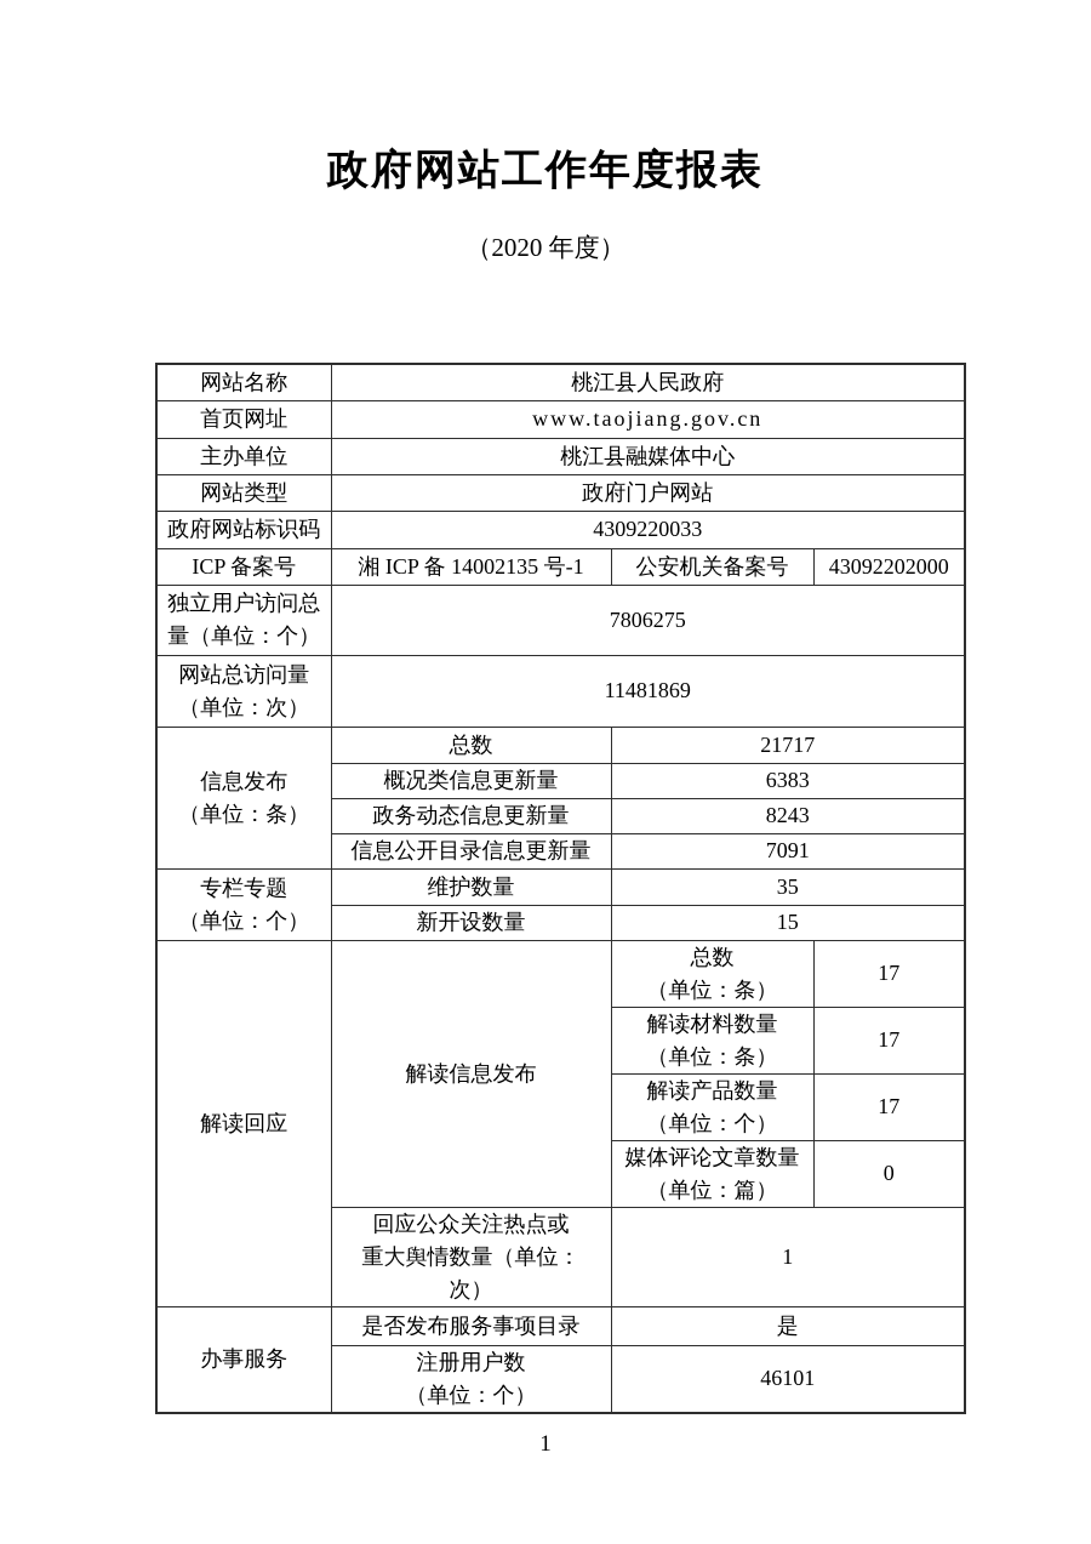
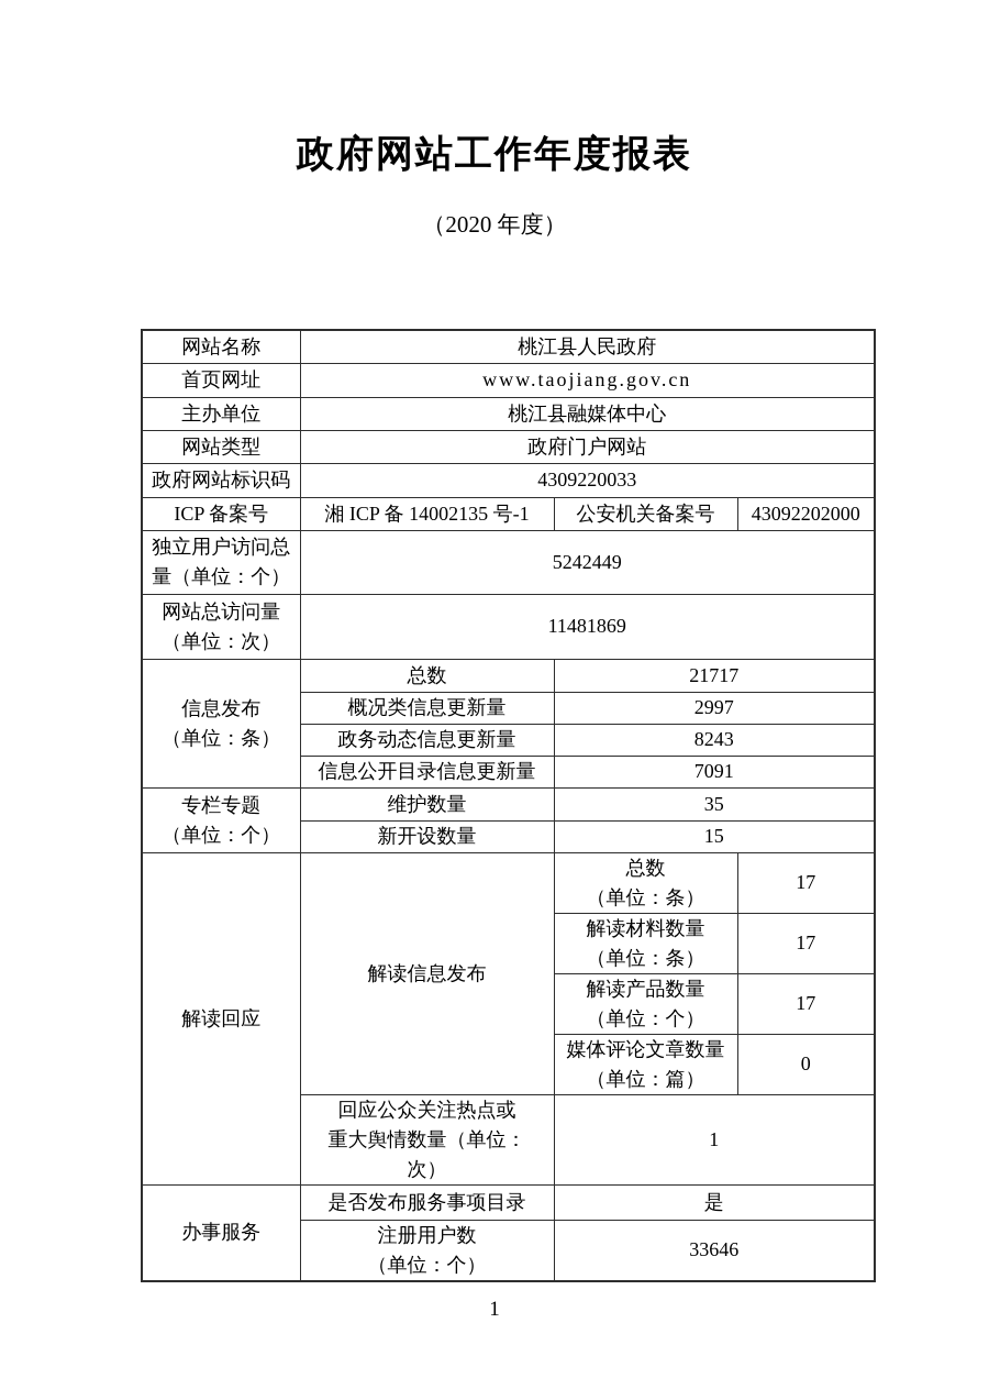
  政府网站工作年度报表
  （2020 年度）
  网站名称	桃江县人民政府
  首页网址	www.taojiang.gov.cn
  主办单位	桃江县融媒体中心
  网站类型	政府门户网站
  政府网站标识码	4309220033
  ICP 备案号	湘 ICP 备 14002135 号-1	公安机关备案号	43092202000
- 独立用户访问总 量（单位：个）	7806275
+ 独立用户访问总 量（单位：个）	5242449
  网站总访问量 （单位：次）	11481869
  信息发布 （单位：条）	总数	21717
- 概况类信息更新量	6383
+ 概况类信息更新量	2997
  政务动态信息更新量	8243
  信息公开目录信息更新量	7091
  专栏专题 （单位：个）	维护数量	35
  新开设数量	15
  解读回应	解读信息发布	总数 （单位：条）	17
  解读材料数量 （单位：条）	17
  解读产品数量 （单位：个）	17
  媒体评论文章数量 （单位：篇）	0
  回应公众关注热点或 重大舆情数量（单位： 次）	1
  办事服务	是否发布服务事项目录	是
- 注册用户数 （单位：个）	46101
+ 注册用户数 （单位：个）	33646
  1
